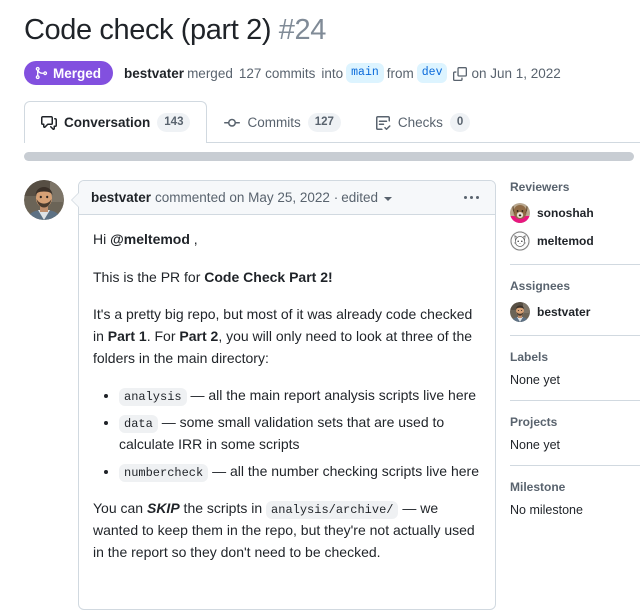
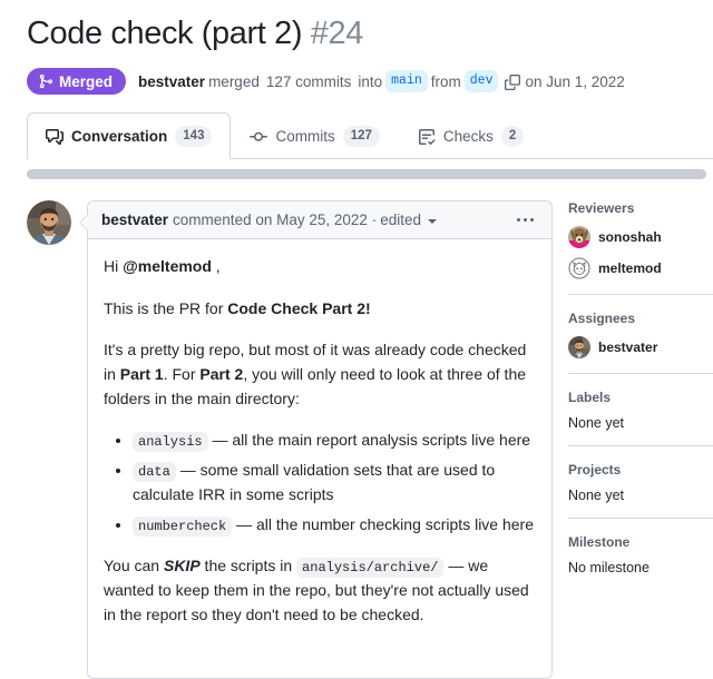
  Code check (part 2) #24
  Merged
  bestvater
  merged
  127 commits
  into
  main
  from
  dev
  on Jun 1, 2022
  Conversation
  143
  Commits
  127
  Checks
- 0
+ 2
  bestvater
  commented on
  May 25, 2022
  ·
  edited
  Hi @meltemod ,
  This is the PR for Code Check Part 2!
  It's a pretty big repo, but most of it was already code checked in Part 1. For Part 2, you will only need to look at three of the folders in the main directory:
  analysis — all the main report analysis scripts live here
  data — some small validation sets that are used to calculate IRR in some scripts
  numbercheck — all the number checking scripts live here
  You can SKIP the scripts in analysis/archive/ — we wanted to keep them in the repo, but they're not actually used in the report so they don't need to be checked.
  Reviewers
  sonoshah
  meltemod
  Assignees
  bestvater
  Labels
  None yet
  Projects
  None yet
  Milestone
  No milestone
